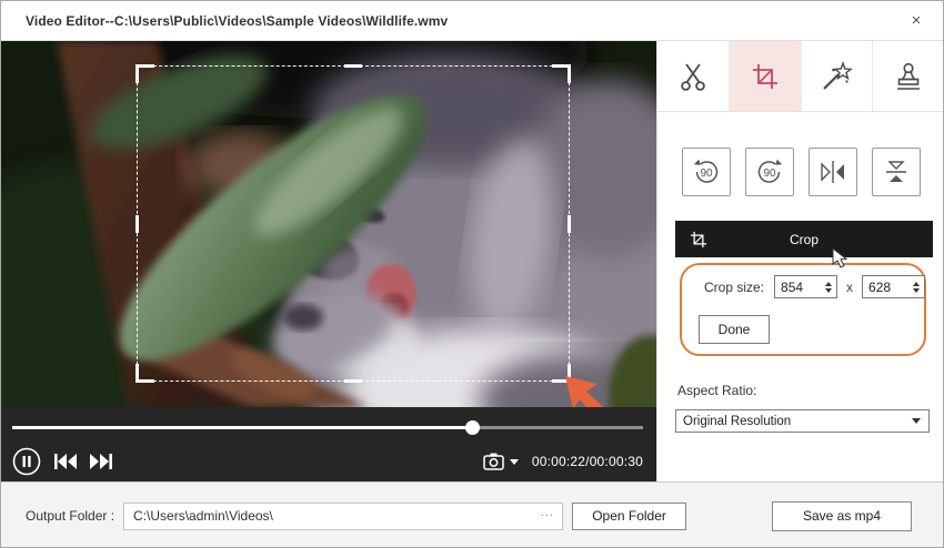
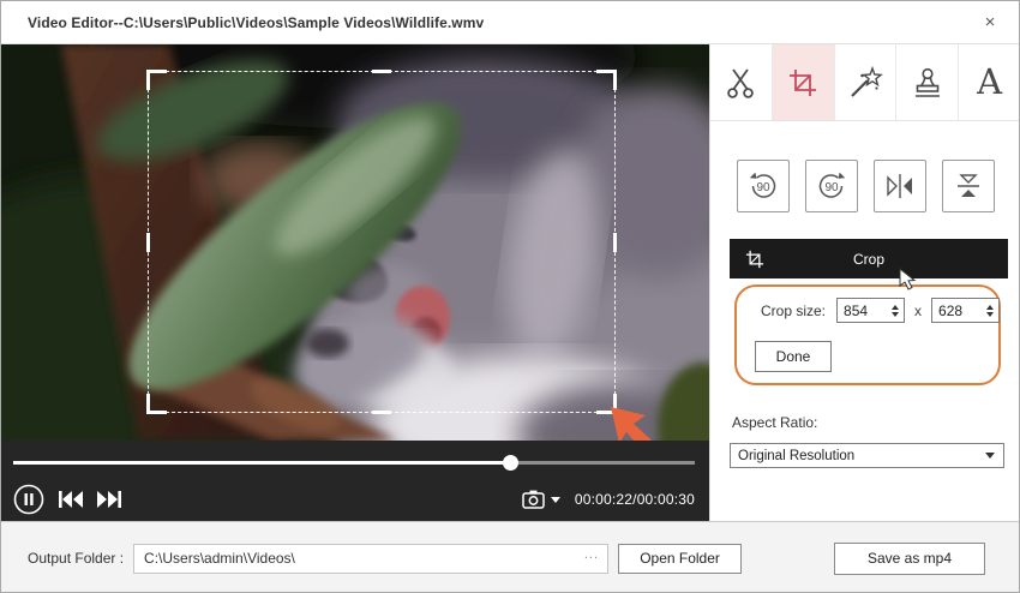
  Video Editor--C:\Users\Public\Videos\Sample Videos\Wildlife.wmv
  ×
  00:00:22/00:00:30
+ A
  90
  90
  Crop
  Crop size:
  854
  x
  628
  Done
  Aspect Ratio:
  Original Resolution
  Output Folder :
  C:\Users\admin\Videos\
  ...
  Open Folder
  Save as mp4
